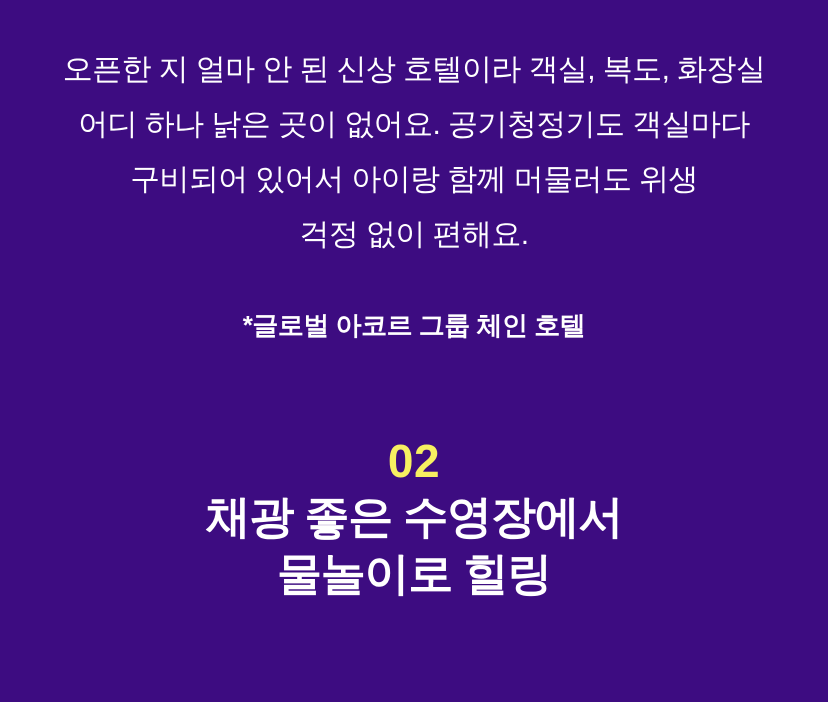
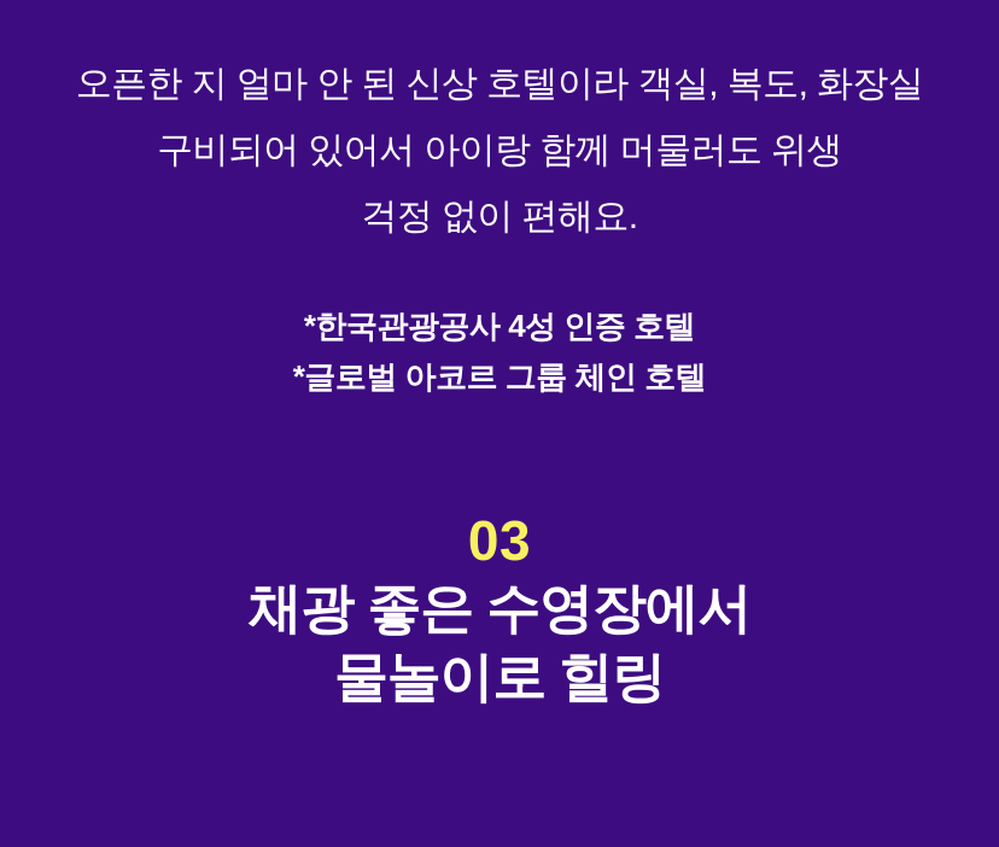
  오픈한 지 얼마 안 된 신상 호텔이라 객실, 복도, 화장실
- 어디 하나 낡은 곳이 없어요. 공기청정기도 객실마다
  구비되어 있어서 아이랑 함께 머물러도 위생
  걱정 없이 편해요.
+ *한국관광공사 4성 인증 호텔
  *글로벌 아코르 그룹 체인 호텔
- 02
+ 03
  채광 좋은 수영장에서
  물놀이로 힐링
